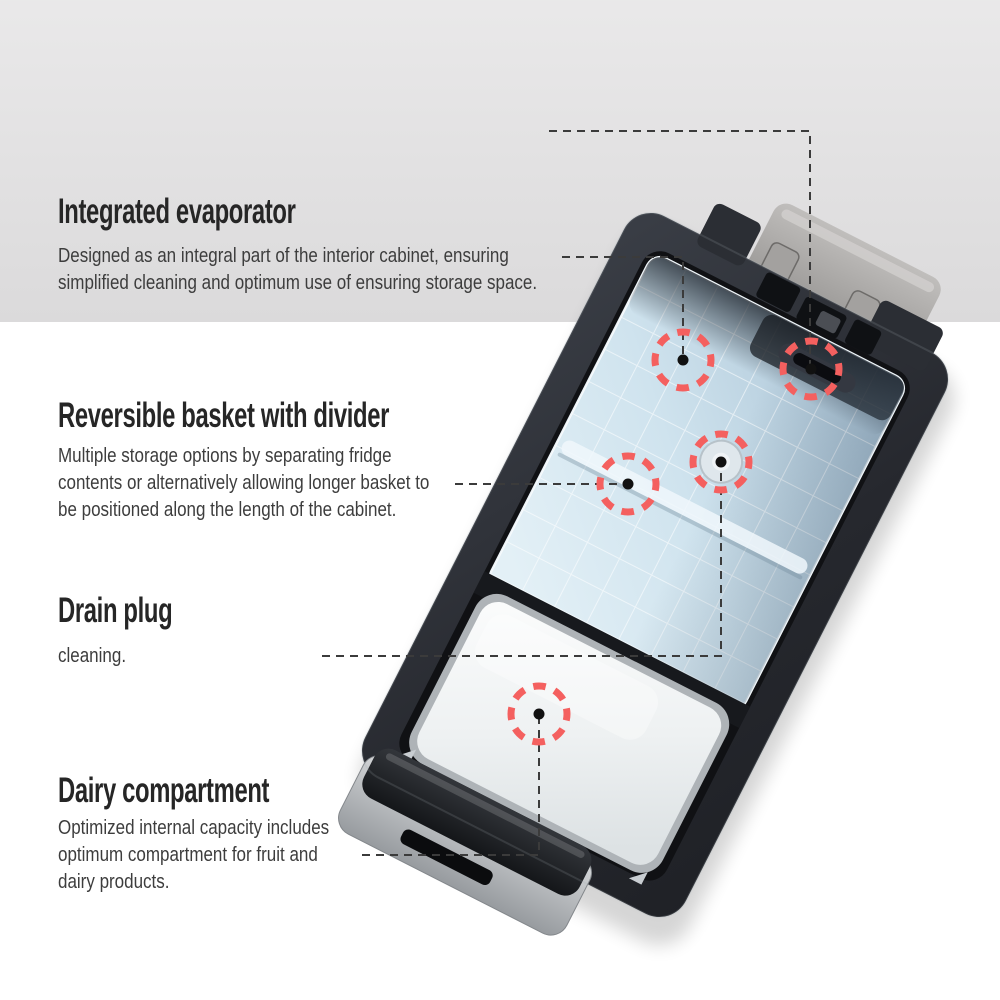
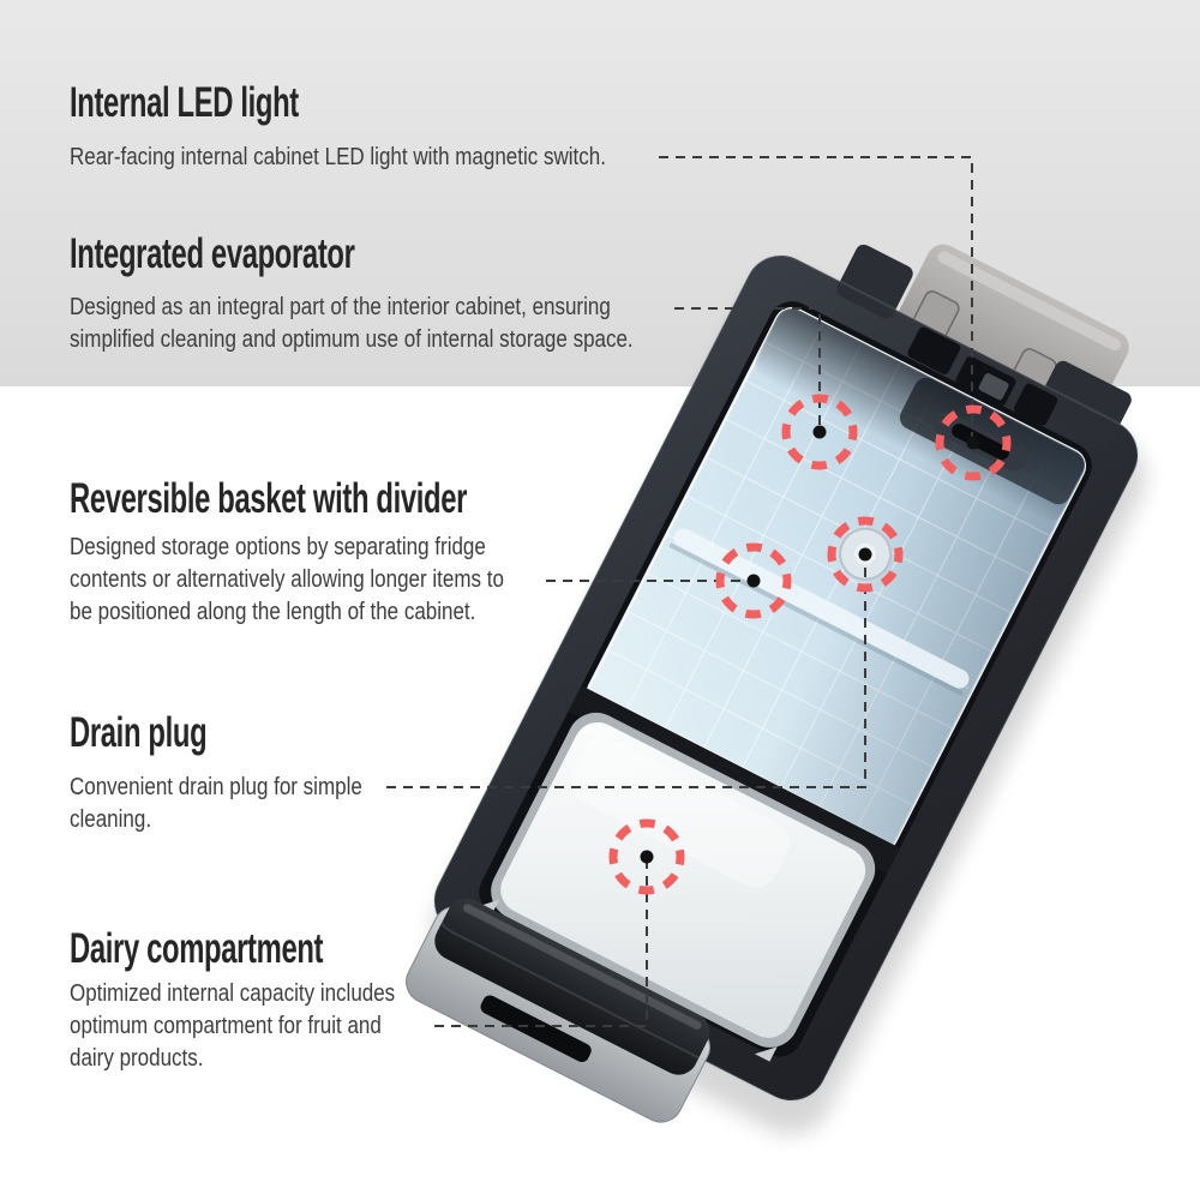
+ Internal LED light
+ Rear-facing internal cabinet LED light with magnetic switch.
  Integrated evaporator
  Designed as an integral part of the interior cabinet, ensuring
- simplified cleaning and optimum use of ensuring storage space.
+ simplified cleaning and optimum use of internal storage space.
  Reversible basket with divider
- Multiple storage options by separating fridge
+ Designed storage options by separating fridge
- contents or alternatively allowing longer basket to
+ contents or alternatively allowing longer items to
  be positioned along the length of the cabinet.
  Drain plug
+ Convenient drain plug for simple
  cleaning.
  Dairy compartment
  Optimized internal capacity includes
  optimum compartment for fruit and
  dairy products.
